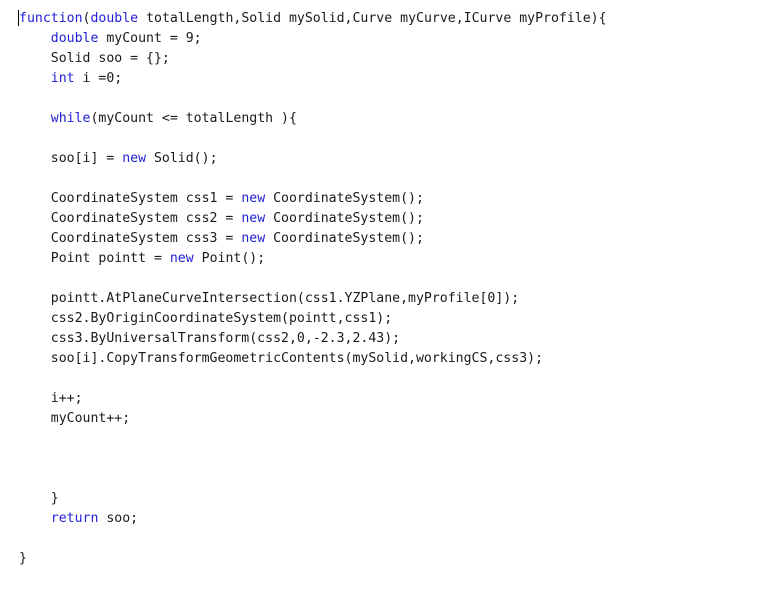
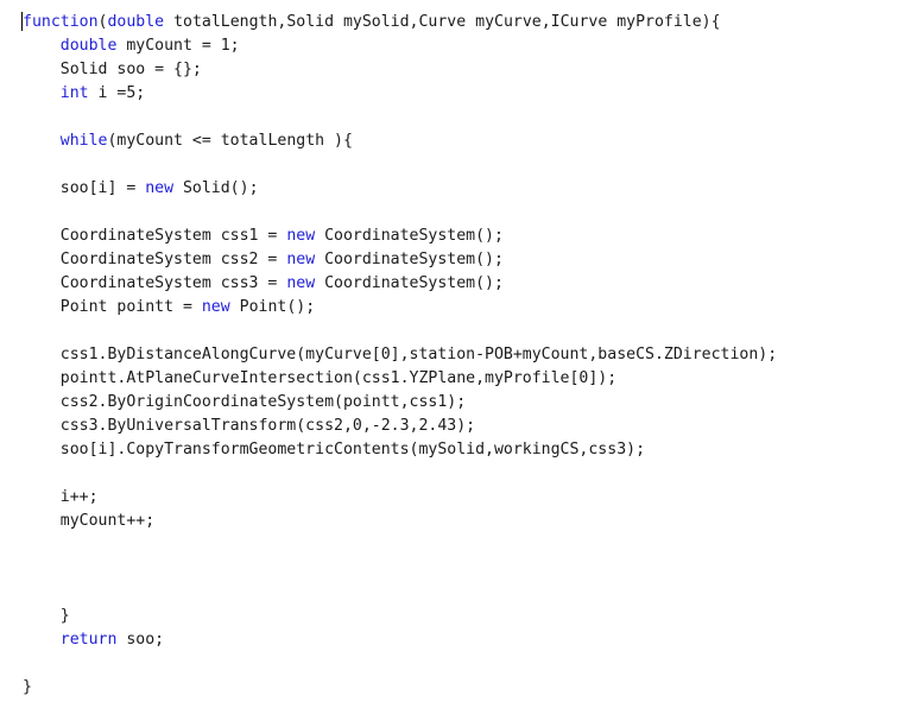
  function(double totalLength,Solid mySolid,Curve myCurve,ICurve myProfile){
- double myCount = 9;
+ double myCount = 1;
  Solid soo = {};
- int i =0;
+ int i =5;
  while(myCount <= totalLength ){
  soo[i] = new Solid();
  CoordinateSystem css1 = new CoordinateSystem();
  CoordinateSystem css2 = new CoordinateSystem();
  CoordinateSystem css3 = new CoordinateSystem();
  Point pointt = new Point();
+ css1.ByDistanceAlongCurve(myCurve[0],station-POB+myCount,baseCS.ZDirection);
  pointt.AtPlaneCurveIntersection(css1.YZPlane,myProfile[0]);
  css2.ByOriginCoordinateSystem(pointt,css1);
  css3.ByUniversalTransform(css2,0,-2.3,2.43);
  soo[i].CopyTransformGeometricContents(mySolid,workingCS,css3);
  i++;
  myCount++;
  }
  return soo;
  }
